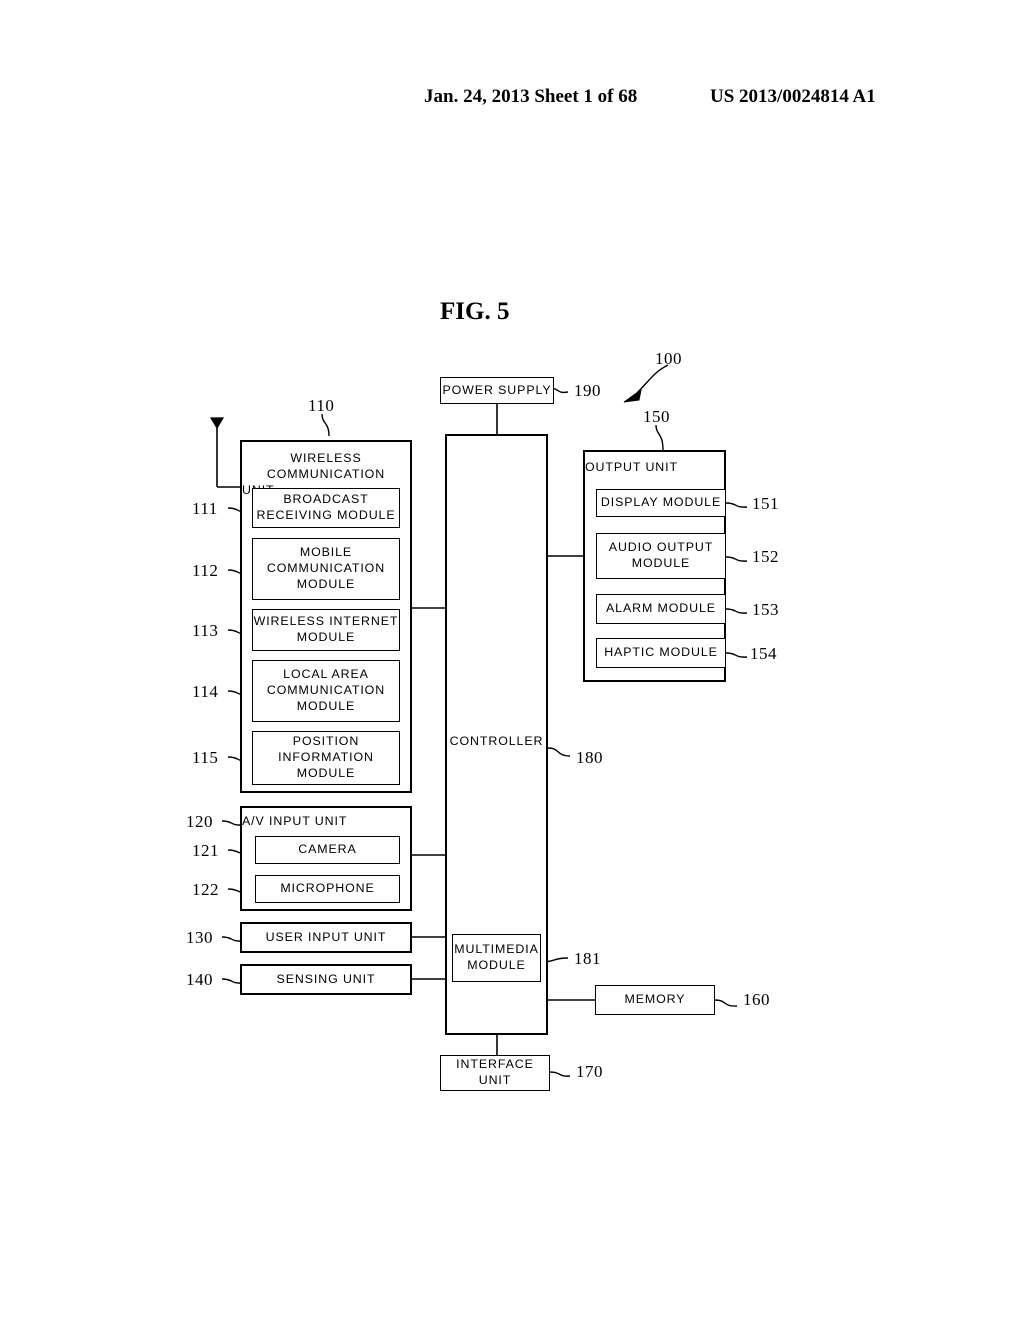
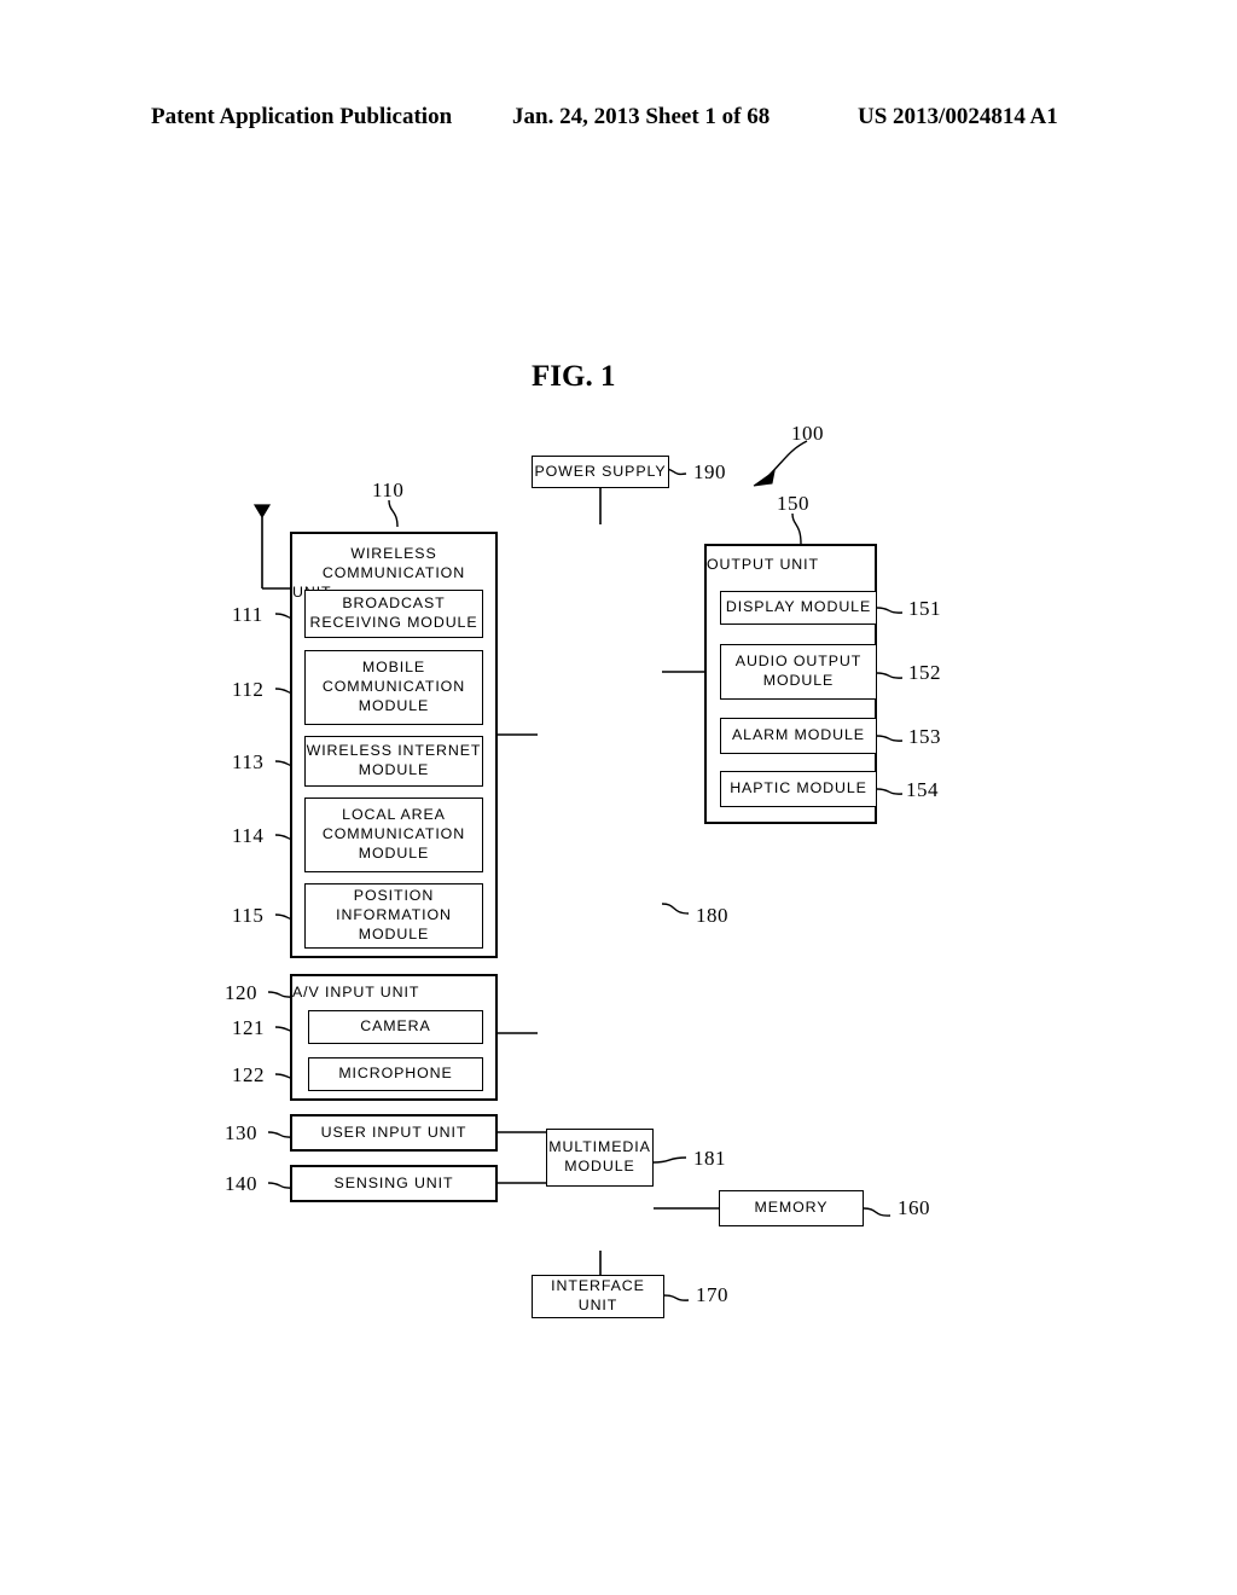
+ Patent Application Publication
  Jan. 24, 2013 Sheet 1 of 68
  US 2013/0024814 A1
- FIG. 5
+ FIG. 1
  POWER SUPPLY
  190
  100
- CONTROLLER
  180
  MULTIMEDIA
  MODULE
  181
  MEMORY
  160
  INTERFACE UNIT
  170
  WIRELESS COMMUNICATION
  110
  BROADCAST
  RECEIVING MODULE
  111
  MOBILE
  COMMUNICATION
  MODULE
  112
  WIRELESS INTERNET
  MODULE
  113
  LOCAL AREA
  COMMUNICATION
  MODULE
  114
  POSITION
  INFORMATION
  MODULE
  115
  A/V INPUT UNIT
  120
  CAMERA
  121
  MICROPHONE
  122
  USER INPUT UNIT
  130
  SENSING UNIT
  140
  OUTPUT UNIT
  150
  DISPLAY MODULE
  151
  AUDIO OUTPUT
  MODULE
  152
  ALARM MODULE
  153
  HAPTIC MODULE
  154
